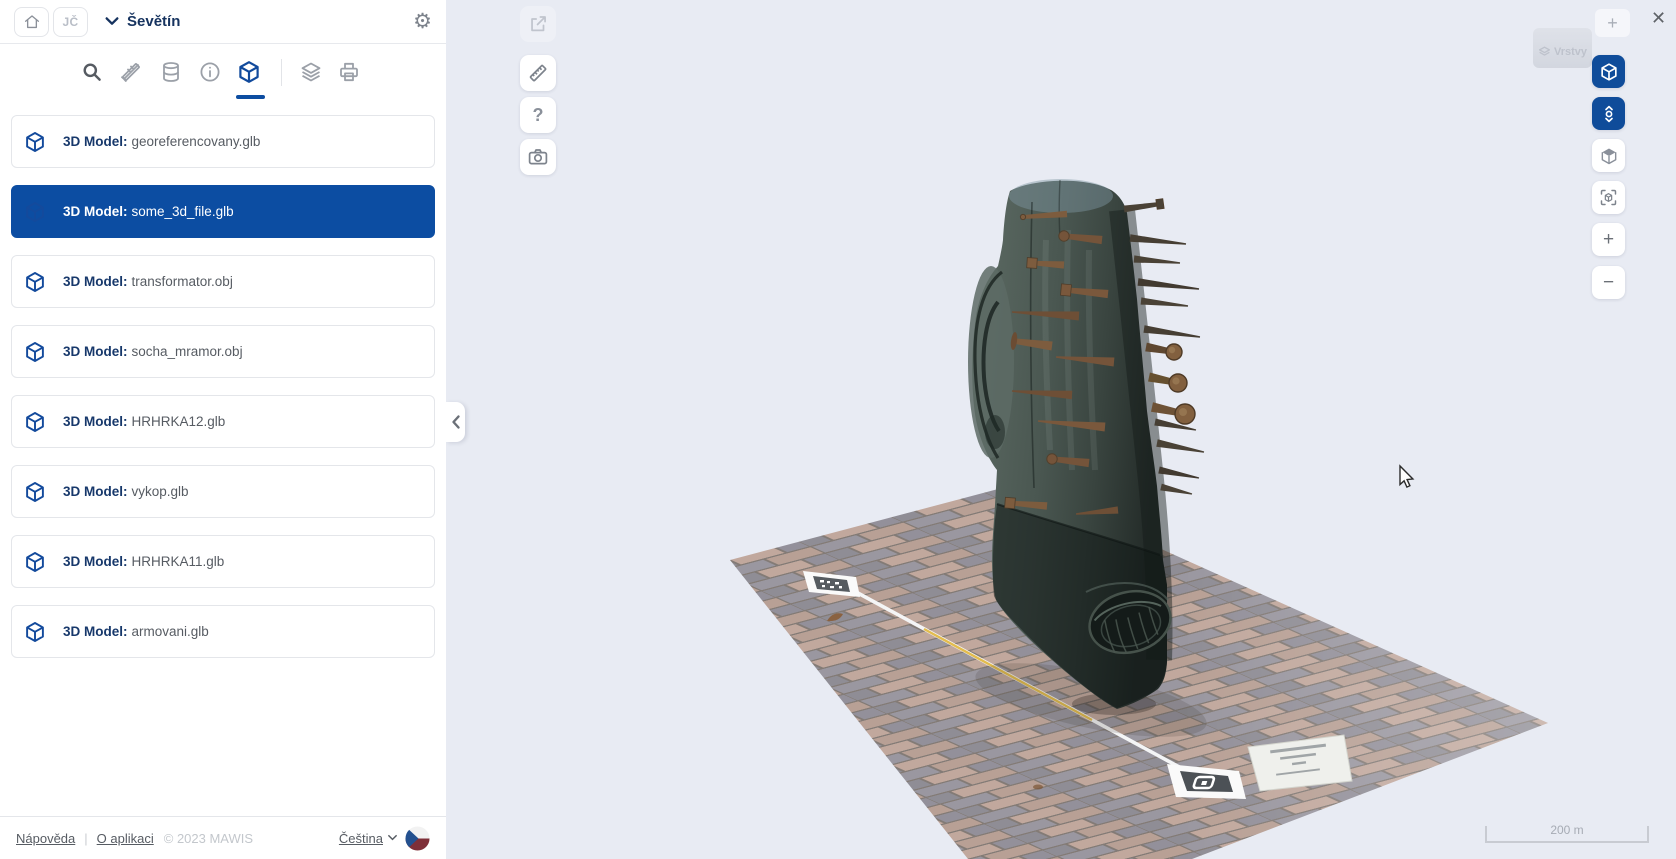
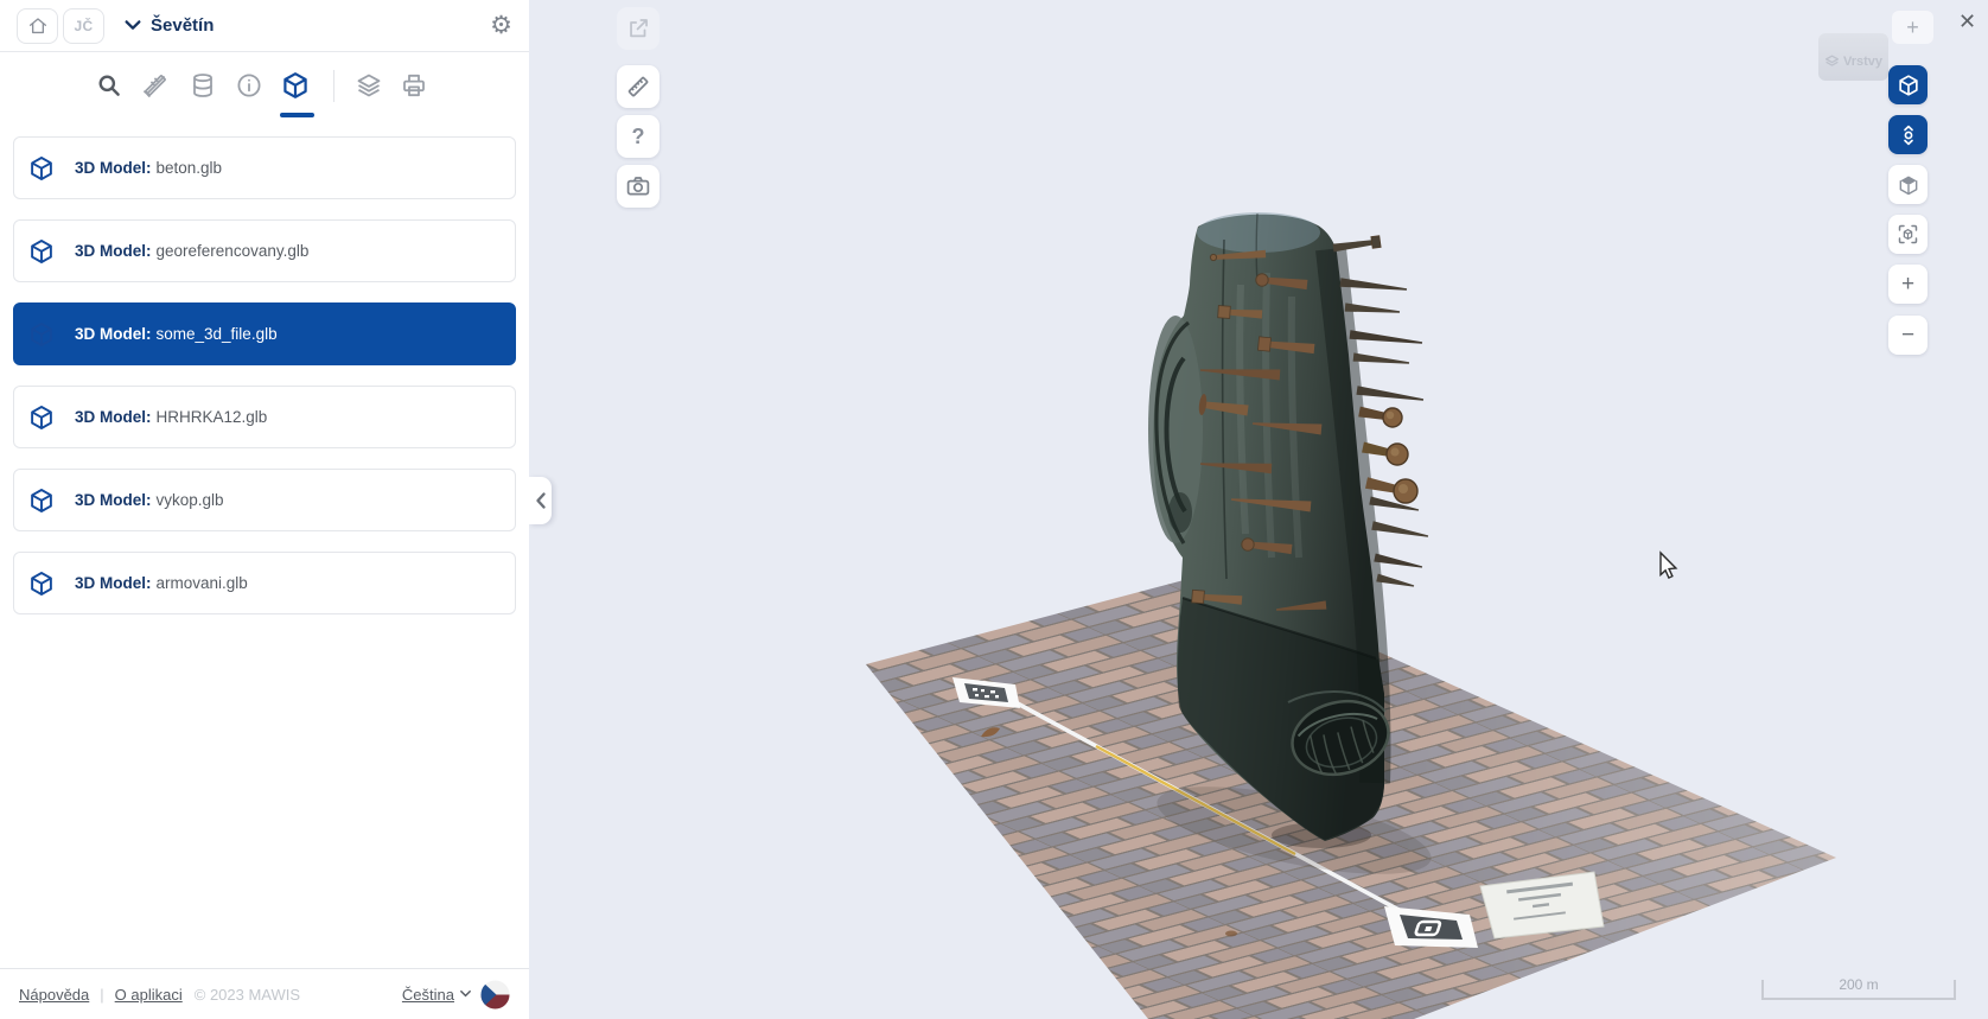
  JČ
  Ševětín
  ⚙
+ 3D Model: beton.glb
  3D Model: georeferencovany.glb
  3D Model: some_3d_file.glb
- 3D Model: transformator.obj
- 3D Model: socha_mramor.obj
  3D Model: HRHRKA12.glb
  3D Model: vykop.glb
- 3D Model: HRHRKA11.glb
  3D Model: armovani.glb
  Nápověda
  |
  O aplikaci
  © 2023 MAWIS
  Čeština
  ?
  Vrstvy
  +
  ✕
  +
  −
  200 m
